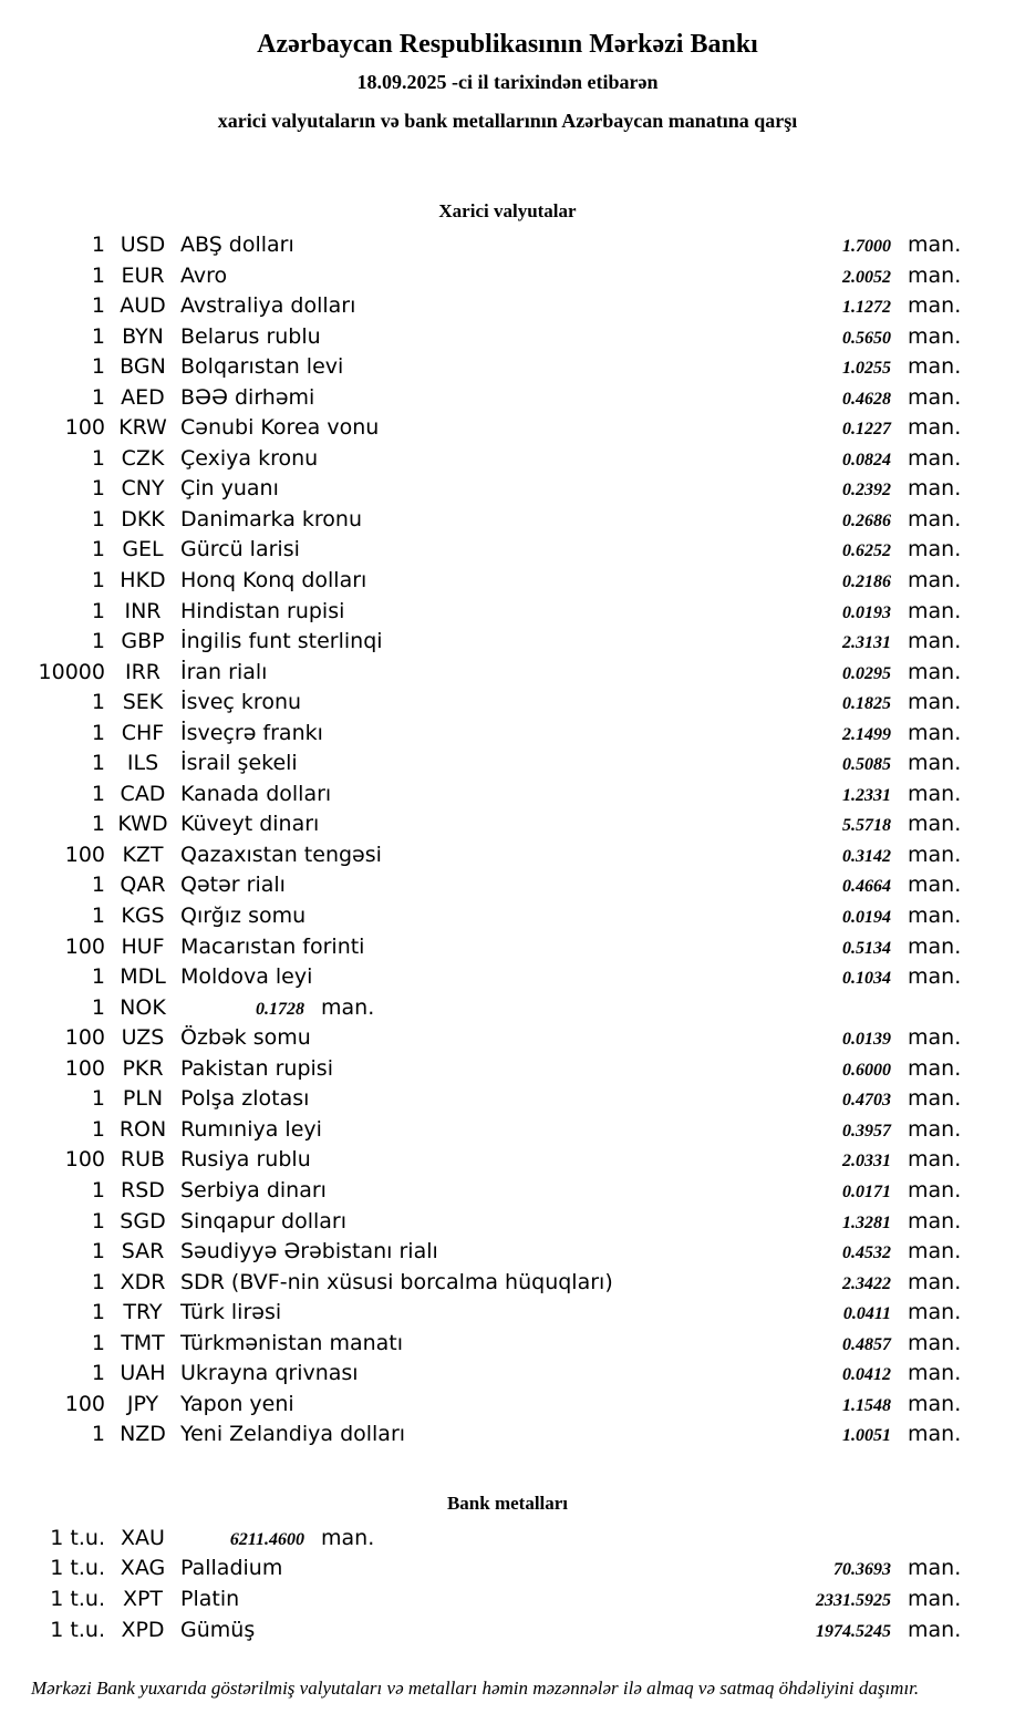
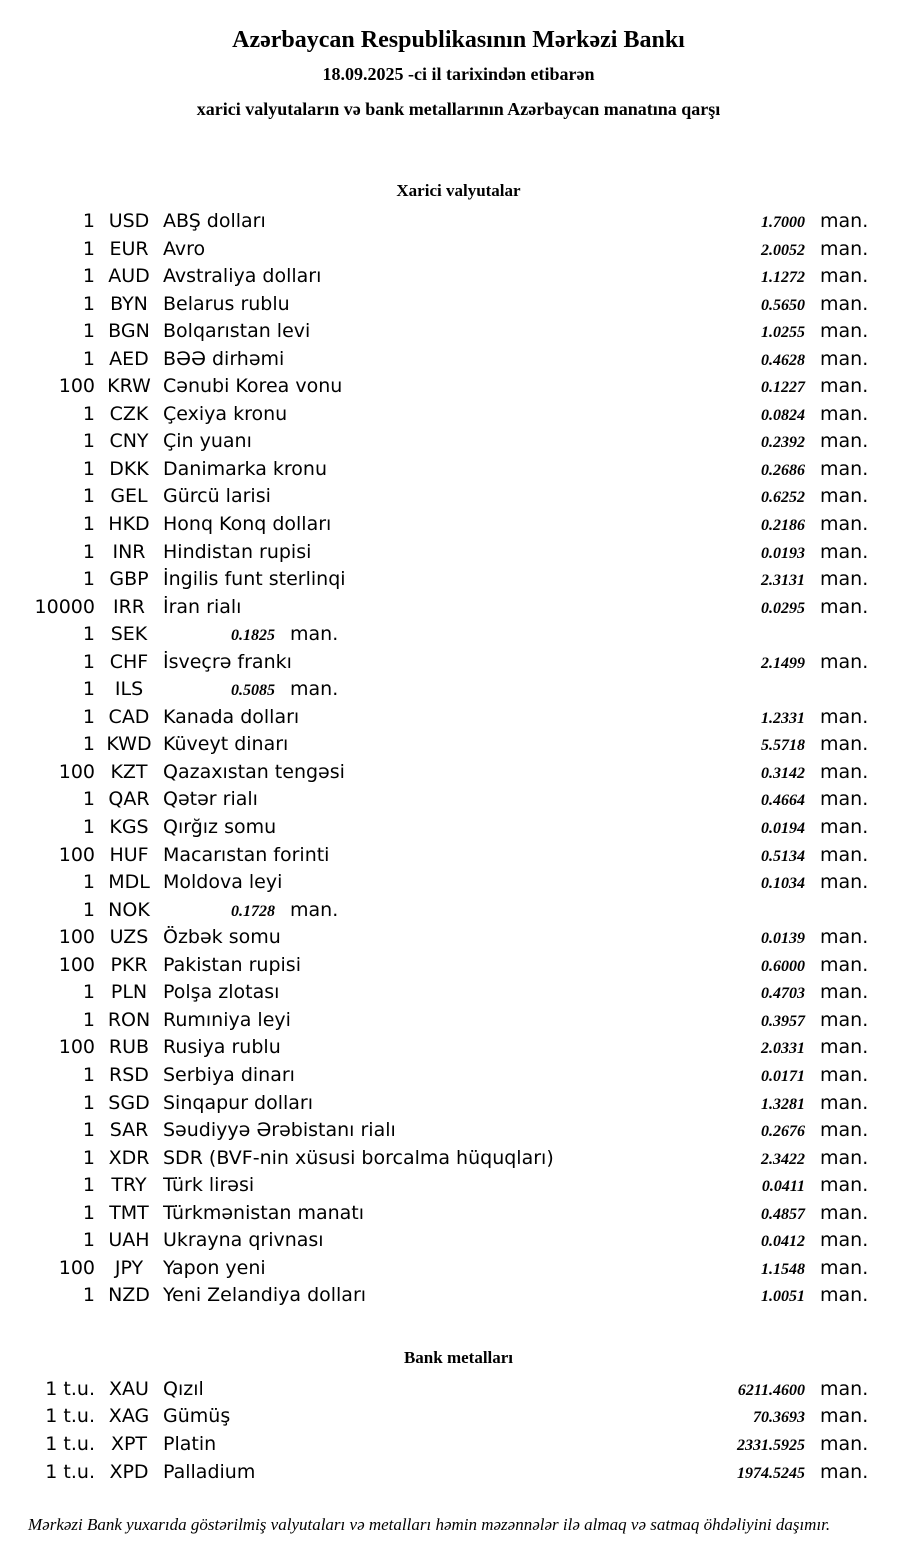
  Azərbaycan Respublikasının Mərkəzi Bankı
  18.09.2025 -ci il tarixindən etibarən
  xarici valyutaların və bank metallarının Azərbaycan manatına qarşı
  Xarici valyutalar
  1
  USD
  ABŞ dolları
  1.7000
  man.
  1
  EUR
  Avro
  2.0052
  man.
  1
  AUD
  Avstraliya dolları
  1.1272
  man.
  1
  BYN
  Belarus rublu
  0.5650
  man.
  1
  BGN
  Bolqarıstan levi
  1.0255
  man.
  1
  AED
  BƏƏ dirhəmi
  0.4628
  man.
  100
  KRW
  Cənubi Korea vonu
  0.1227
  man.
  1
  CZK
  Çexiya kronu
  0.0824
  man.
  1
  CNY
  Çin yuanı
  0.2392
  man.
  1
  DKK
  Danimarka kronu
  0.2686
  man.
  1
  GEL
  Gürcü larisi
  0.6252
  man.
  1
  HKD
  Honq Konq dolları
  0.2186
  man.
  1
  INR
  Hindistan rupisi
  0.0193
  man.
  1
  GBP
  İngilis funt sterlinqi
  2.3131
  man.
  10000
  IRR
  İran rialı
  0.0295
  man.
  1
  SEK
- İsveç kronu
  0.1825
  man.
  1
  CHF
  İsveçrə frankı
  2.1499
  man.
  1
  ILS
- İsrail şekeli
  0.5085
  man.
  1
  CAD
  Kanada dolları
  1.2331
  man.
  1
  KWD
  Küveyt dinarı
  5.5718
  man.
  100
  KZT
  Qazaxıstan tengəsi
  0.3142
  man.
  1
  QAR
  Qətər rialı
  0.4664
  man.
  1
  KGS
  Qırğız somu
  0.0194
  man.
  100
  HUF
  Macarıstan forinti
  0.5134
  man.
  1
  MDL
  Moldova leyi
  0.1034
  man.
  1
  NOK
  0.1728
  man.
  100
  UZS
  Özbək somu
  0.0139
  man.
  100
  PKR
  Pakistan rupisi
  0.6000
  man.
  1
  PLN
  Polşa zlotası
  0.4703
  man.
  1
  RON
  Rumıniya leyi
  0.3957
  man.
  100
  RUB
  Rusiya rublu
  2.0331
  man.
  1
  RSD
  Serbiya dinarı
  0.0171
  man.
  1
  SGD
  Sinqapur dolları
  1.3281
  man.
  1
  SAR
  Səudiyyə Ərəbistanı rialı
- 0.4532
+ 0.2676
  man.
  1
  XDR
  SDR (BVF-nin xüsusi borcalma hüquqları)
  2.3422
  man.
  1
  TRY
  Türk lirəsi
  0.0411
  man.
  1
  TMT
  Türkmənistan manatı
  0.4857
  man.
  1
  UAH
  Ukrayna qrivnası
  0.0412
  man.
  100
  JPY
  Yapon yeni
  1.1548
  man.
  1
  NZD
  Yeni Zelandiya dolları
  1.0051
  man.
  Bank metalları
  1 t.u.
  XAU
+ Qızıl
  6211.4600
  man.
  1 t.u.
  XAG
- Palladium
+ Gümüş
  70.3693
  man.
  1 t.u.
  XPT
  Platin
  2331.5925
  man.
  1 t.u.
  XPD
- Gümüş
+ Palladium
  1974.5245
  man.
  Mərkəzi Bank yuxarıda göstərilmiş valyutaları və metalları həmin məzənnələr ilə almaq və satmaq öhdəliyini daşımır.
